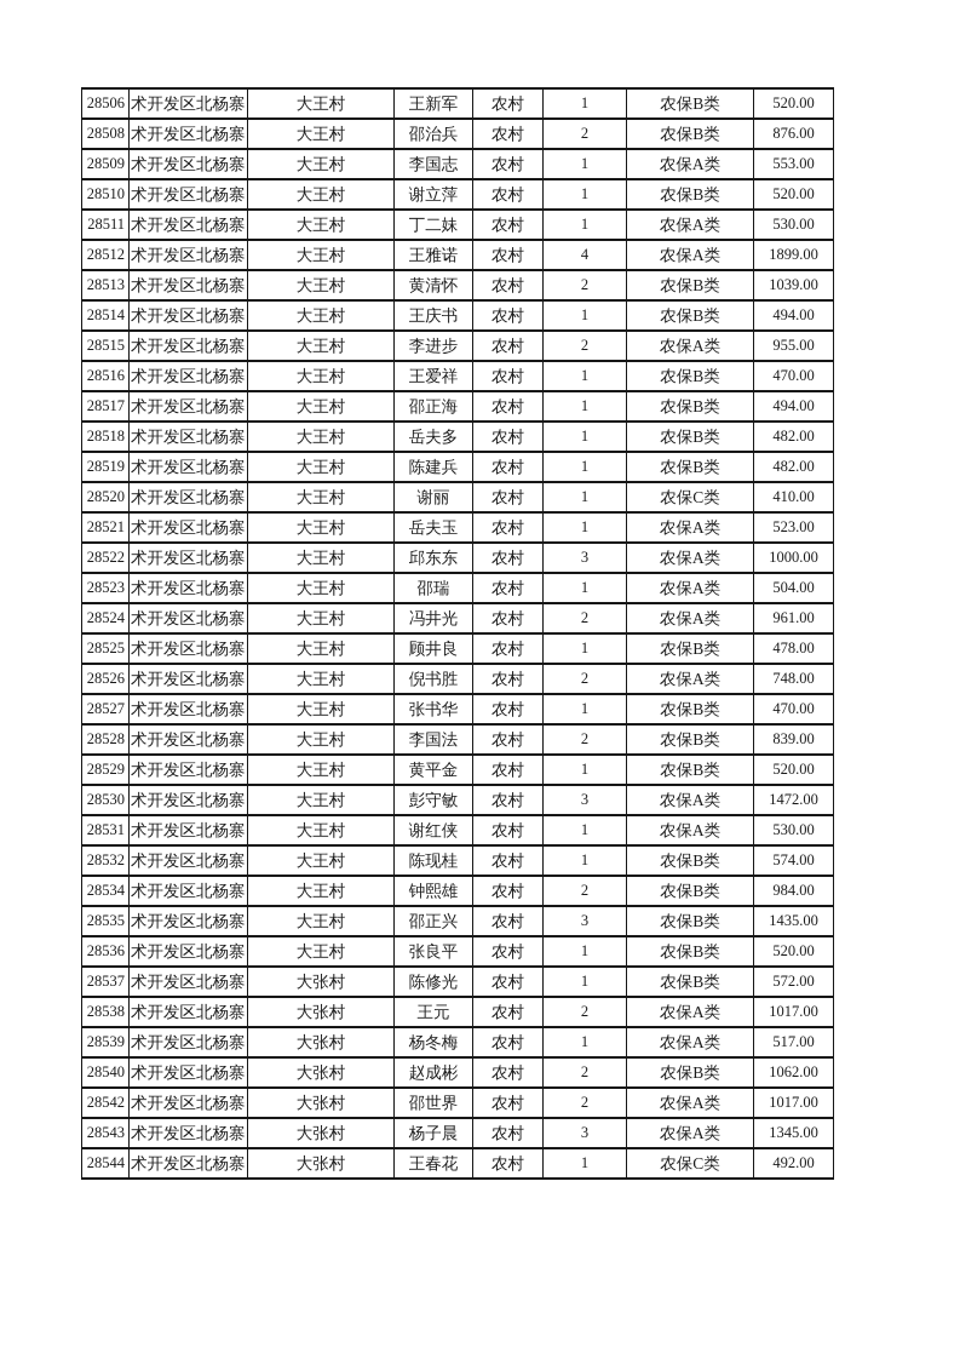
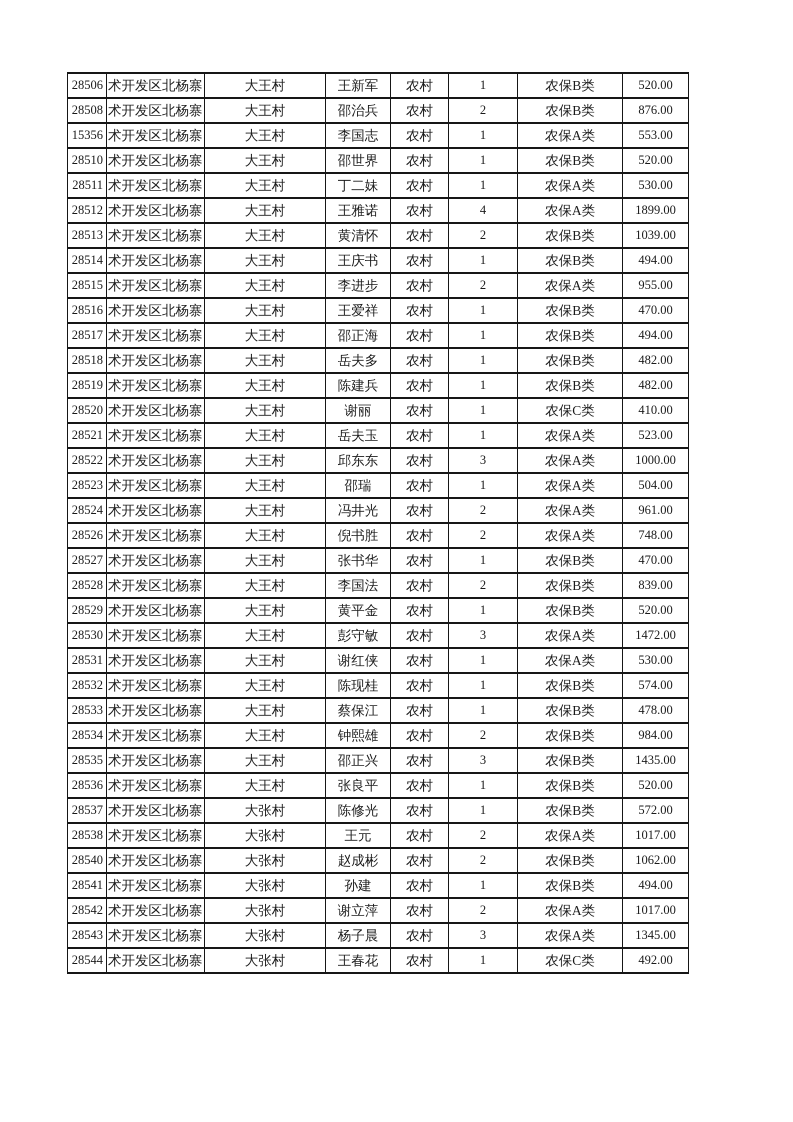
  28506	术开发区北杨寨	大王村	王新军	农村	1	农保B类	520.00
  28508	术开发区北杨寨	大王村	邵治兵	农村	2	农保B类	876.00
- 28509	术开发区北杨寨	大王村	李国志	农村	1	农保A类	553.00
+ 15356	术开发区北杨寨	大王村	李国志	农村	1	农保A类	553.00
- 28510	术开发区北杨寨	大王村	谢立萍	农村	1	农保B类	520.00
+ 28510	术开发区北杨寨	大王村	邵世界	农村	1	农保B类	520.00
  28511	术开发区北杨寨	大王村	丁二妹	农村	1	农保A类	530.00
  28512	术开发区北杨寨	大王村	王雅诺	农村	4	农保A类	1899.00
  28513	术开发区北杨寨	大王村	黄清怀	农村	2	农保B类	1039.00
  28514	术开发区北杨寨	大王村	王庆书	农村	1	农保B类	494.00
  28515	术开发区北杨寨	大王村	李进步	农村	2	农保A类	955.00
  28516	术开发区北杨寨	大王村	王爱祥	农村	1	农保B类	470.00
  28517	术开发区北杨寨	大王村	邵正海	农村	1	农保B类	494.00
  28518	术开发区北杨寨	大王村	岳夫多	农村	1	农保B类	482.00
  28519	术开发区北杨寨	大王村	陈建兵	农村	1	农保B类	482.00
  28520	术开发区北杨寨	大王村	谢丽	农村	1	农保C类	410.00
  28521	术开发区北杨寨	大王村	岳夫玉	农村	1	农保A类	523.00
  28522	术开发区北杨寨	大王村	邱东东	农村	3	农保A类	1000.00
  28523	术开发区北杨寨	大王村	邵瑞	农村	1	农保A类	504.00
  28524	术开发区北杨寨	大王村	冯井光	农村	2	农保A类	961.00
- 28525	术开发区北杨寨	大王村	顾井良	农村	1	农保B类	478.00
  28526	术开发区北杨寨	大王村	倪书胜	农村	2	农保A类	748.00
  28527	术开发区北杨寨	大王村	张书华	农村	1	农保B类	470.00
  28528	术开发区北杨寨	大王村	李国法	农村	2	农保B类	839.00
  28529	术开发区北杨寨	大王村	黄平金	农村	1	农保B类	520.00
  28530	术开发区北杨寨	大王村	彭守敏	农村	3	农保A类	1472.00
  28531	术开发区北杨寨	大王村	谢红侠	农村	1	农保A类	530.00
  28532	术开发区北杨寨	大王村	陈现桂	农村	1	农保B类	574.00
+ 28533	术开发区北杨寨	大王村	蔡保江	农村	1	农保B类	478.00
  28534	术开发区北杨寨	大王村	钟熙雄	农村	2	农保B类	984.00
  28535	术开发区北杨寨	大王村	邵正兴	农村	3	农保B类	1435.00
  28536	术开发区北杨寨	大王村	张良平	农村	1	农保B类	520.00
  28537	术开发区北杨寨	大张村	陈修光	农村	1	农保B类	572.00
  28538	术开发区北杨寨	大张村	王元	农村	2	农保A类	1017.00
- 28539	术开发区北杨寨	大张村	杨冬梅	农村	1	农保A类	517.00
  28540	术开发区北杨寨	大张村	赵成彬	农村	2	农保B类	1062.00
+ 28541	术开发区北杨寨	大张村	孙建	农村	1	农保B类	494.00
- 28542	术开发区北杨寨	大张村	邵世界	农村	2	农保A类	1017.00
+ 28542	术开发区北杨寨	大张村	谢立萍	农村	2	农保A类	1017.00
  28543	术开发区北杨寨	大张村	杨子晨	农村	3	农保A类	1345.00
  28544	术开发区北杨寨	大张村	王春花	农村	1	农保C类	492.00
